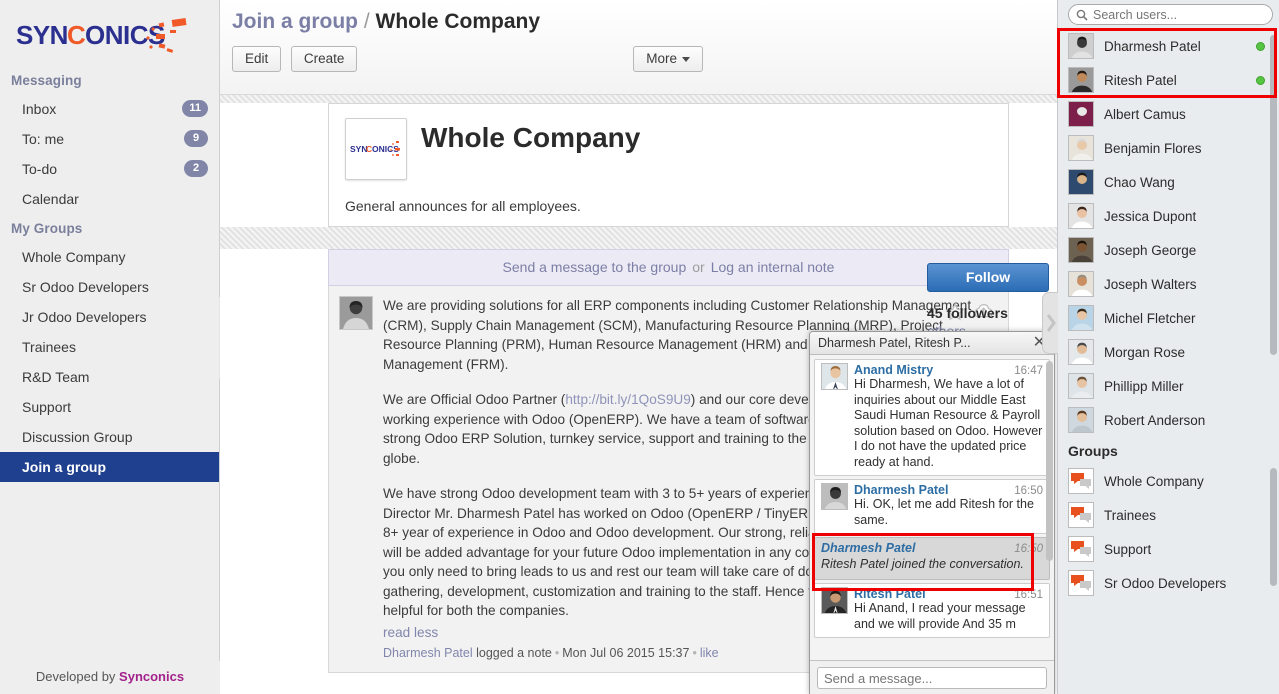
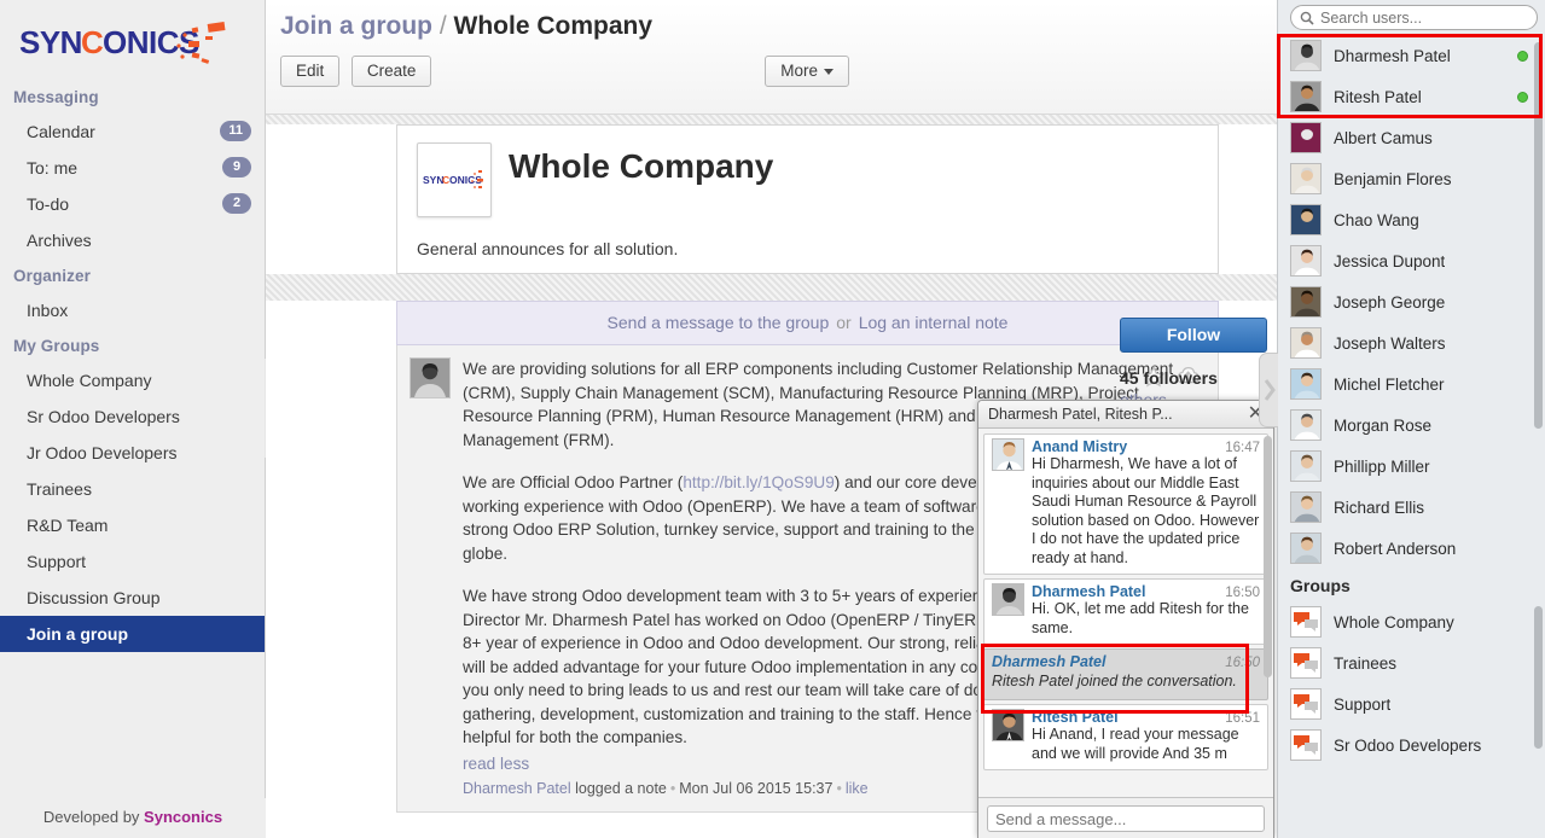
  SYN
  C
  ONIC
  Messaging
- Inbox
+ Calendar
  11
  To: me
  9
  To-do
  2
+ Archives
+ Organizer
- Calendar
+ Inbox
  My Groups
  Whole Company
  Sr Odoo Developers
  Jr Odoo Developers
  Trainees
  R&D Team
  Support
  Discussion Group
  Join a group
  Developed by Synconics
  Join a group / Whole Company
  Edit Create
  More
  SYN
  C
  ONIC
  Whole Company
- General announces for all employees.
+ General announces for all solution.
  Send a message to the group or Log an internal note
  We are providing solutions for all ERP components including Customer Relationship Managemnt (CRM), Supply Chain Management (SCM), Manufacturing Resource Planning (MRP), Project Resource Planning (PRM), Human Resource Management (HRM) and Management (FRM).
  We are Official Odoo Partner (http://bit.ly/1QoS9U9) and our core deve working experience with Odoo (OpenERP). We have a team of softwar strong Odoo ERP Solution, turnkey service, support and training to the globe.
  We have strong Odoo development team with 3 to 5+ years of experie Director Mr. Dharmesh Patel has worked on Odoo (OpenERP / TinyER 8+ year of experience in Odoo and Odoo development. Our strong, reli will be added advantage for your future Odoo implementation in any co you only need to bring leads to us and rest our team will take care of d gathering, development, customization and training to the staff. Hence helpful for both the companies.
  read less
  Dharmesh Patel logged a note • Mon Jul 06 2015 15:37 • like
  Follow
  45 followers
  Dharmesh Patel, Ritesh P...
  ✕
  Anand Mistry
  16:47
  Hi Dharmesh, We have a lot of inquiries about our Middle East Saudi Human Resource & Payroll solution based on Odoo. However I do not have the updated price ready at hand.
  Dharmesh Patel
  16:50
  Hi. OK, let me add Ritesh for the same.
  Dharmesh Patel
  16:50
  Ritesh Patel joined the conversation.
  Ritesh Patel
  16:51
  Hi Anand, I read your message and we will provide And 35 m
  Send a message...
  Search users...
  Dharmesh Patel
  Ritesh Patel
  Albert Camus
  Benjamin Flores
  Chao Wang
  Jessica Dupont
  Joseph George
  Joseph Walters
  Michel Fletcher
  Morgan Rose
  Phillipp Miller
+ Richard Ellis
  Robert Anderson
  Groups
  Whole Company
  Trainees
  Support
  Sr Odoo Developers
